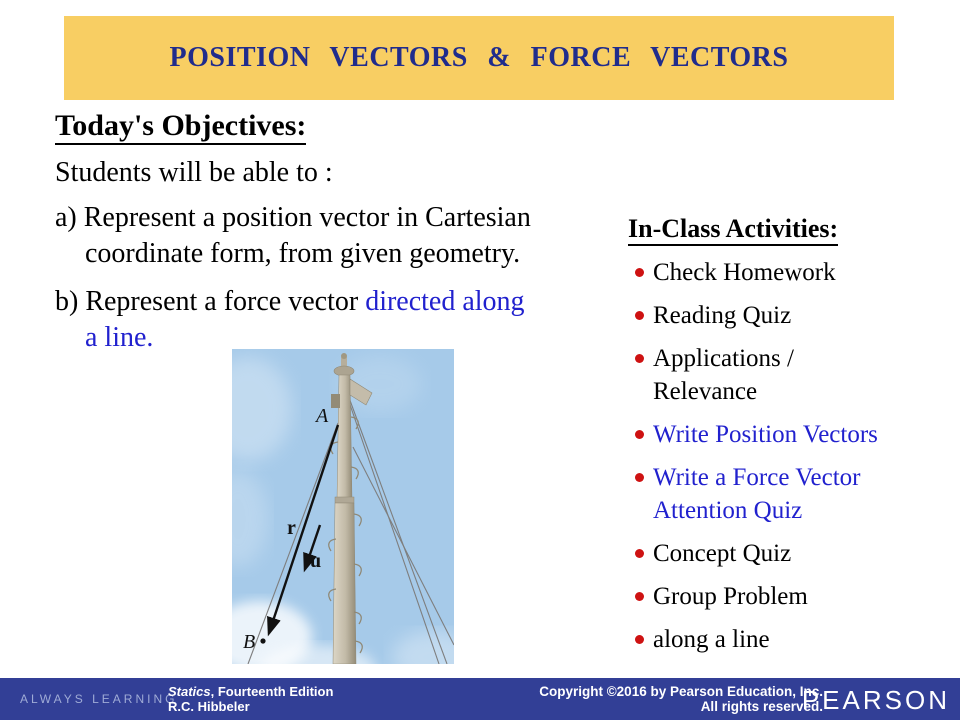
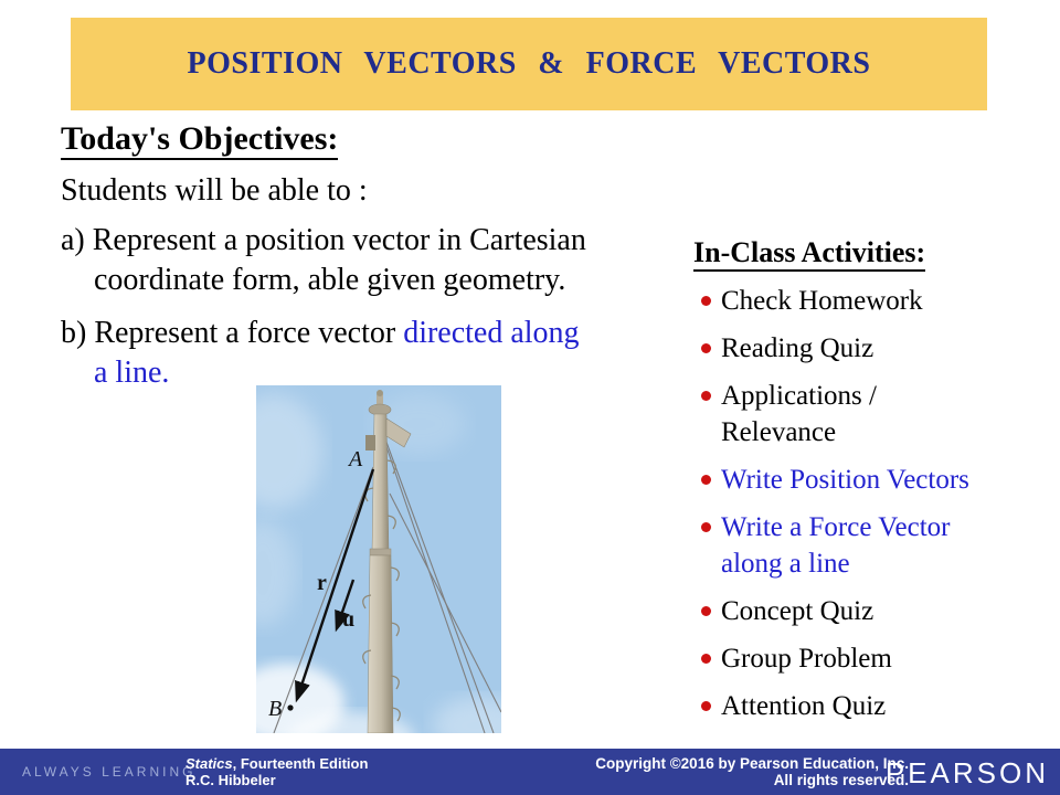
  POSITION VECTORS & FORCE VECTORS
  Today's Objectives:
  Students will be able to :
  a) Represent a position vector in Cartesian
- coordinate form, from given geometry.
+ coordinate form, able given geometry.
  b) Represent a force vector directed along
  a line.
  In-Class Activities:
  Check Homework
  Reading Quiz
  Applications /
  Relevance
  Write Position Vectors
  Write a Force Vector
- Attention Quiz
+ along a line
  Concept Quiz
  Group Problem
- along a line
+ Attention Quiz
  A
  r
  u
  B
  ALWAYS LEARNING
  Statics, Fourteenth Edition
  R.C. Hibbeler
  Copyright ©2016 by Pearson Education, Inc.
  All rights reserved.
  PEARSON
